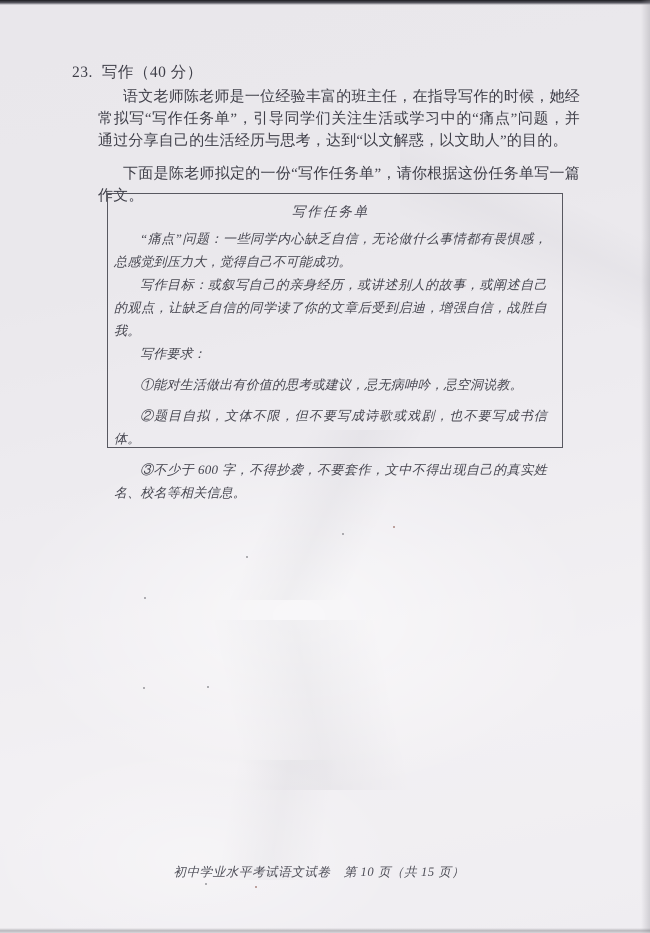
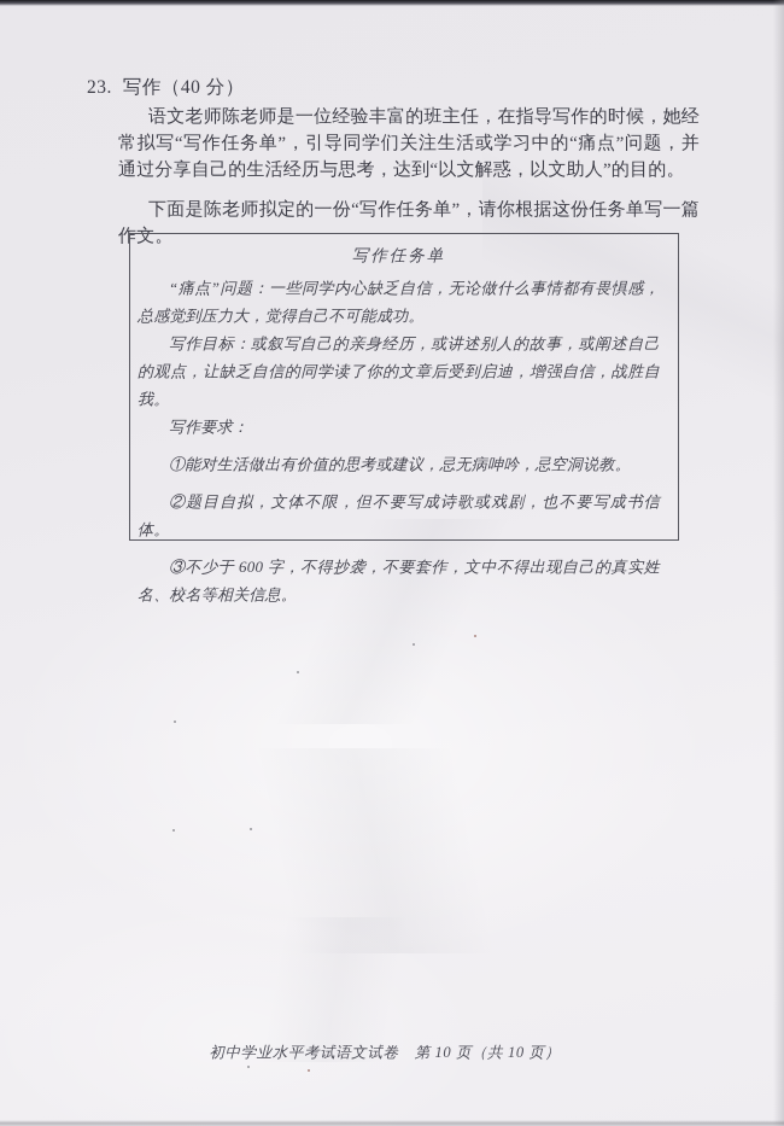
  23. 写作（40 分）
  语文老师陈老师是一位经验丰富的班主任，在指导写作的时候，她经常拟写“写作任务单”，引导同学们关注生活或学习中的“痛点”问题，并通过分享自己的生活经历与思考，达到“以文解惑，以文助人”的目的。
  下面是陈老师拟定的一份“写作任务单”，请你根据这份任务单写一篇作文。
  写作任务单
  “痛点”问题：一些同学内心缺乏自信，无论做什么事情都有畏惧感，总感觉到压力大，觉得自己不可能成功。
  写作目标：或叙写自己的亲身经历，或讲述别人的故事，或阐述自己的观点，让缺乏自信的同学读了你的文章后受到启迪，增强自信，战胜自我。
  写作要求：
  ①能对生活做出有价值的思考或建议，忌无病呻吟，忌空洞说教。
  ②题目自拟，文体不限，但不要写成诗歌或戏剧，也不要写成书信体。
  ③不少于 600 字，不得抄袭，不要套作，文中不得出现自己的真实姓名、校名等相关信息。
- 初中学业水平考试语文试卷 第 10 页（共 15 页）
+ 初中学业水平考试语文试卷 第 10 页（共 10 页）
